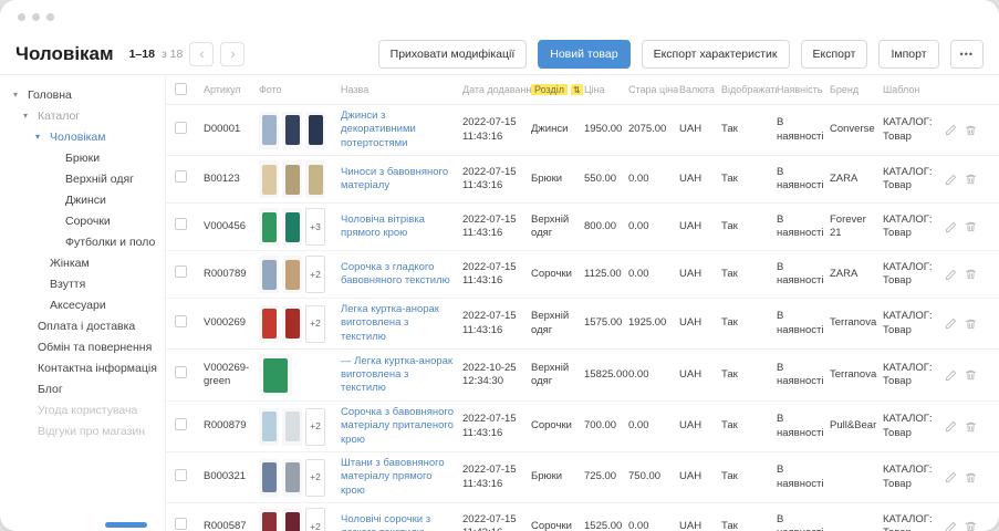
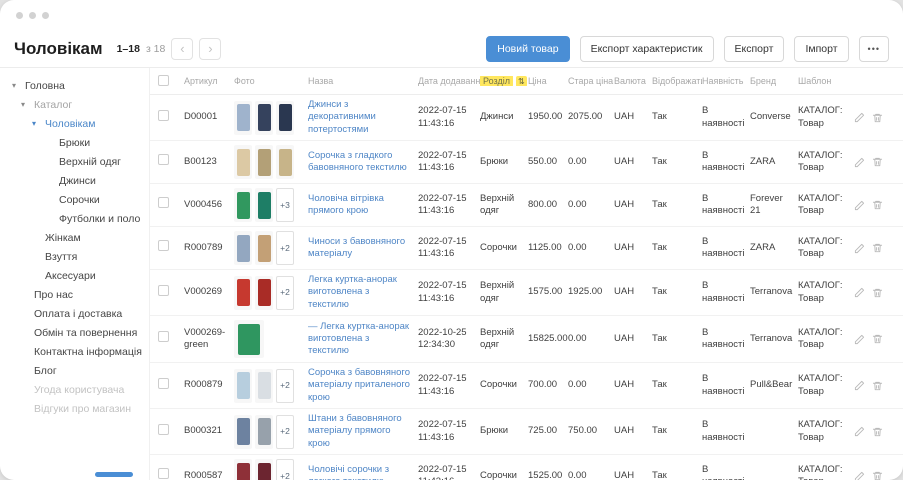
  Чоловікам
  1–18
  з 18
  ‹
  ›
- Приховати модифікації
  Новий товар
  Експорт характеристик
  Експорт
  Імпорт
  •••
  ▾
  Головна
  ▾
  Каталог
  ▾
  Чоловікам
  Брюки
  Верхній одяг
  Джинси
  Сорочки
  Футболки и поло
  Жінкам
  Взуття
  Аксесуари
+ Про нас
  Оплата і доставка
  Обмін та повернення
  Контактна інформація
  Блог
  Угода користувача
  Відгуки про магазин
  Артикул
  Фото
  Назва
  Дата додаванн
  Розділ ⇅
  Ціна
  Стара ціна
  Валюта
  Відображат
  Наявність
  Бренд
  Шаблон
  D00001
  Джинси з декоративними потертостями
  2022-07-15
  11:43:16
  Джинси
  1950.00
  2075.00
  UAH
  Так
  В наявності
  Converse
  КАТАЛОГ: Товар
  B00123
- Чиноси з бавовняного матеріалу
+ Сорочка з гладкого бавовняного текстилю
  2022-07-15
  11:43:16
  Брюки
  550.00
  0.00
  UAH
  Так
  В наявності
  ZARA
  КАТАЛОГ: Товар
  V000456
  +3
  Чоловіча вітрівка прямого крою
  2022-07-15
  11:43:16
  Верхній одяг
  800.00
  0.00
  UAH
  Так
  В наявності
  Forever 21
  КАТАЛОГ: Товар
  R000789
  +2
- Сорочка з гладкого бавовняного текстилю
+ Чиноси з бавовняного матеріалу
  2022-07-15
  11:43:16
  Сорочки
  1125.00
  0.00
  UAH
  Так
  В наявності
  ZARA
  КАТАЛОГ: Товар
  V000269
  +2
  Легка куртка-анорак виготовлена з текстилю
  2022-07-15
  11:43:16
  Верхній одяг
  1575.00
  1925.00
  UAH
  Так
  В наявності
  Terranova
  КАТАЛОГ: Товар
  V000269-green
  — Легка куртка-анорак виготовлена з текстилю
  2022-10-25
  12:34:30
  Верхній одяг
  15825.00
  0.00
  UAH
  Так
  В наявності
  Terranova
  КАТАЛОГ: Товар
  R000879
  +2
  Сорочка з бавовняного матеріалу приталеного крою
  2022-07-15
  11:43:16
  Сорочки
  700.00
  0.00
  UAH
  Так
  В наявності
  Pull&Bear
  КАТАЛОГ: Товар
  B000321
  +2
  Штани з бавовняного матеріалу прямого крою
  2022-07-15
  11:43:16
  Брюки
  725.00
  750.00
  UAH
  Так
  В наявності
  КАТАЛОГ: Товар
  R000587
  +2
  2022-07-15
  Сорочки
  1525.00
  0.00
  UAH
  Так
